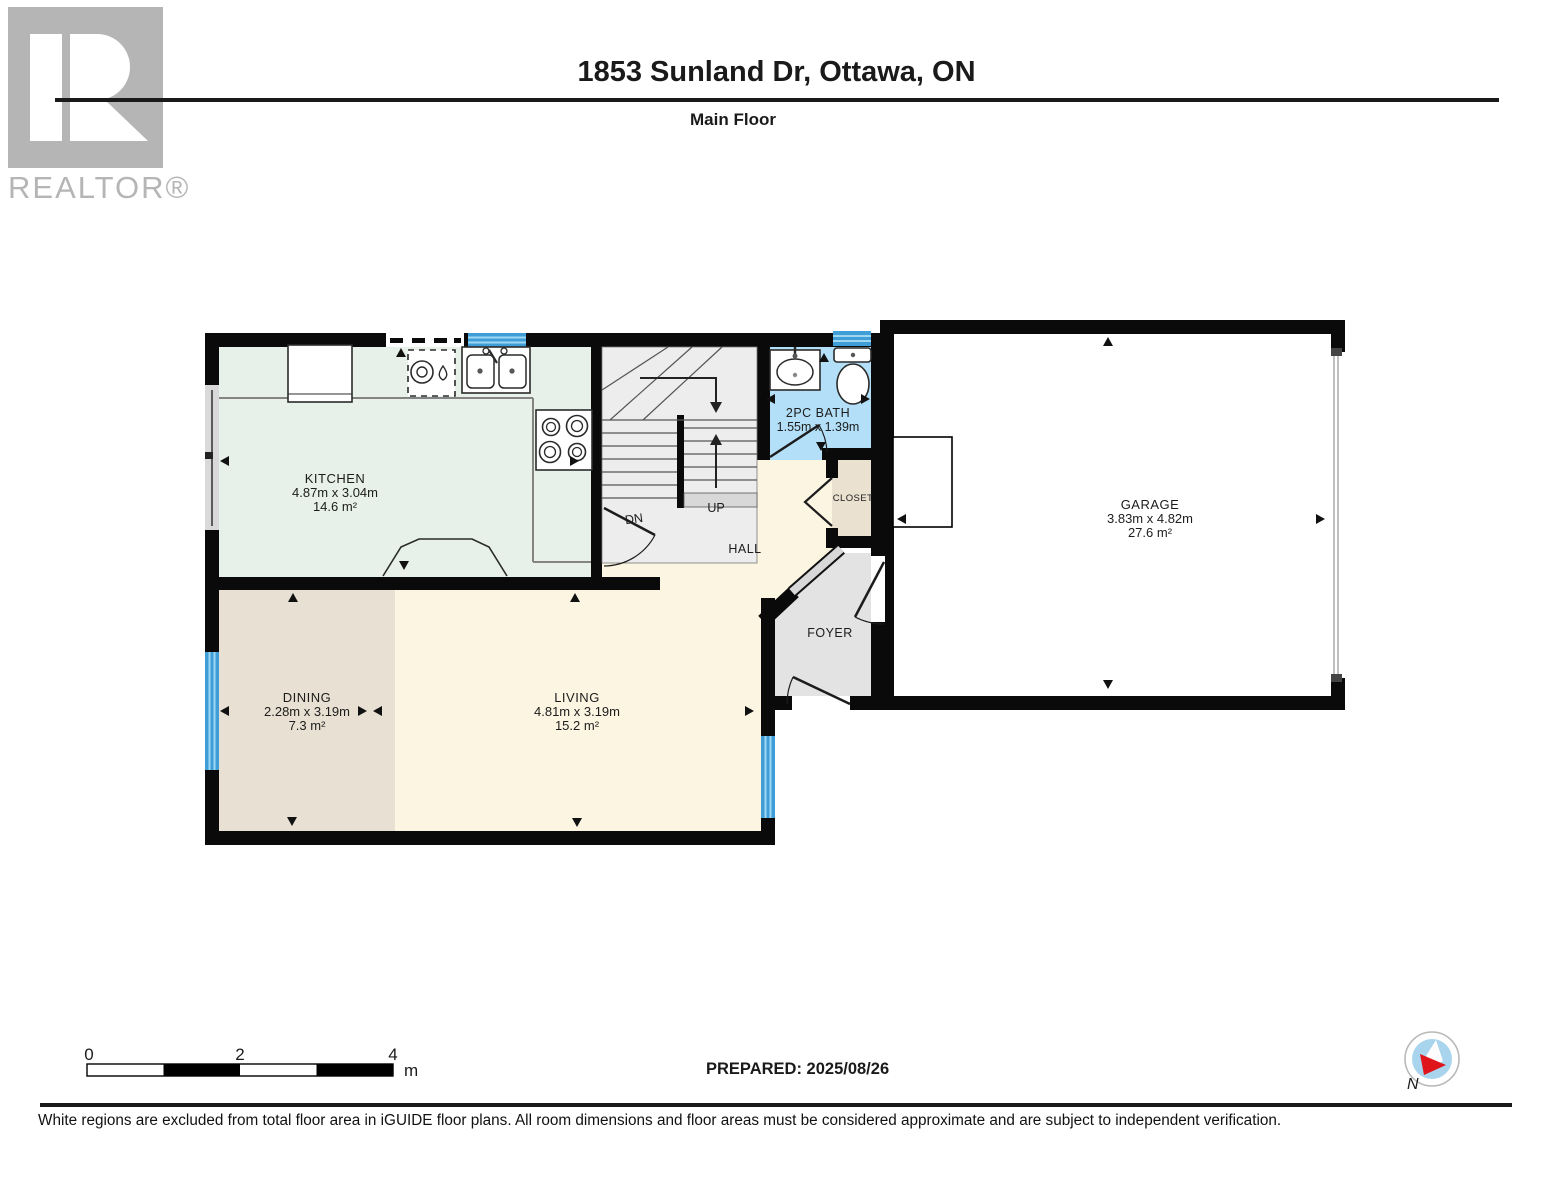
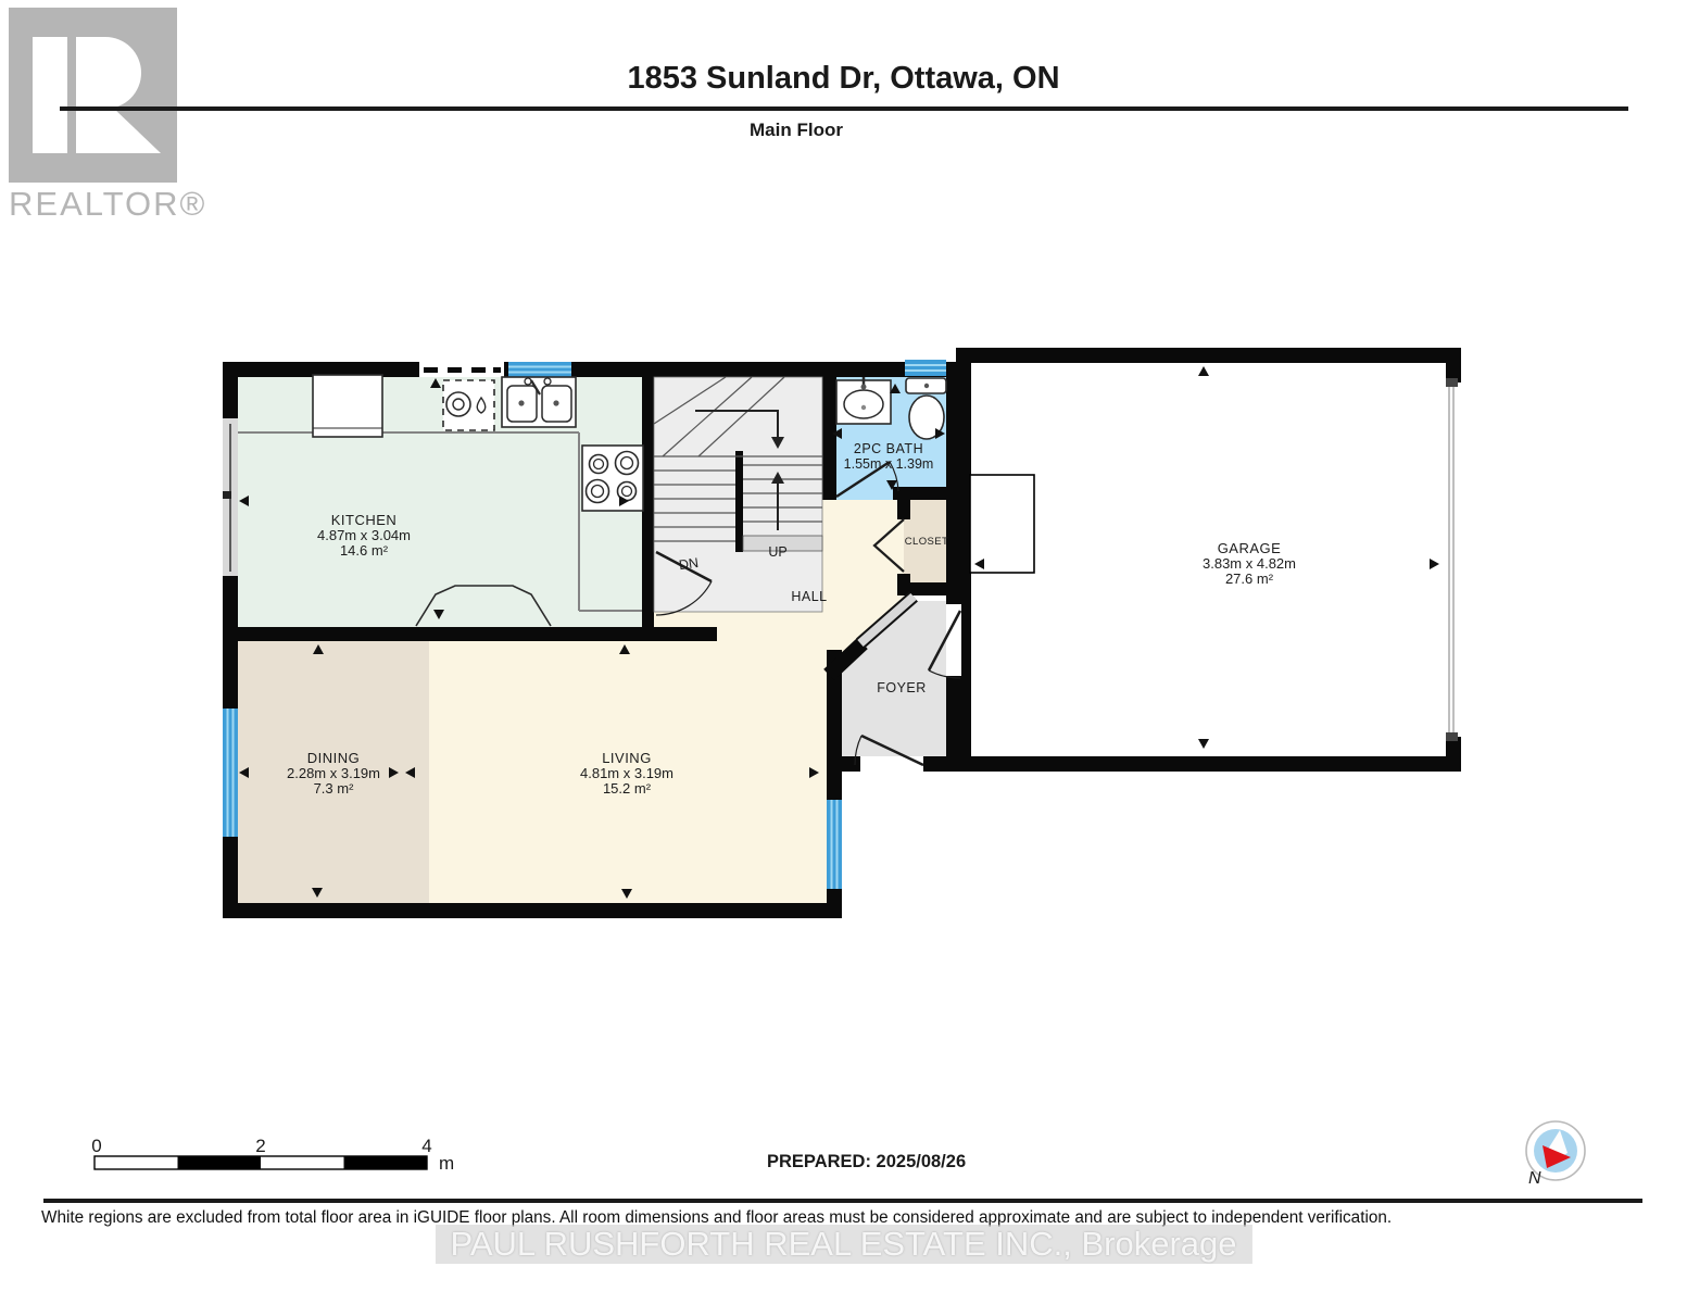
  REALTOR®
  1853 Sunland Dr, Ottawa, ON
  Main Floor
  KITCHEN
  4.87m x 3.04m
  14.6 m²
  DINING
  2.28m x 3.19m
  7.3 m²
  LIVING
  4.81m x 3.19m
  15.2 m²
  GARAGE
  3.83m x 4.82m
  27.6 m²
  2PC BATH
  1.55m x 1.39m
  CLOSET
  HALL
  FOYER
  UP
  0
  2
  4
  m
  PREPARED: 2025/08/26
  N
  White regions are excluded from total floor area in iGUIDE floor plans. All room dimensions and floor areas must be considered approximate and are subject to independent verification.
+ PAUL RUSHFORTH REAL ESTATE INC., Brokerage
